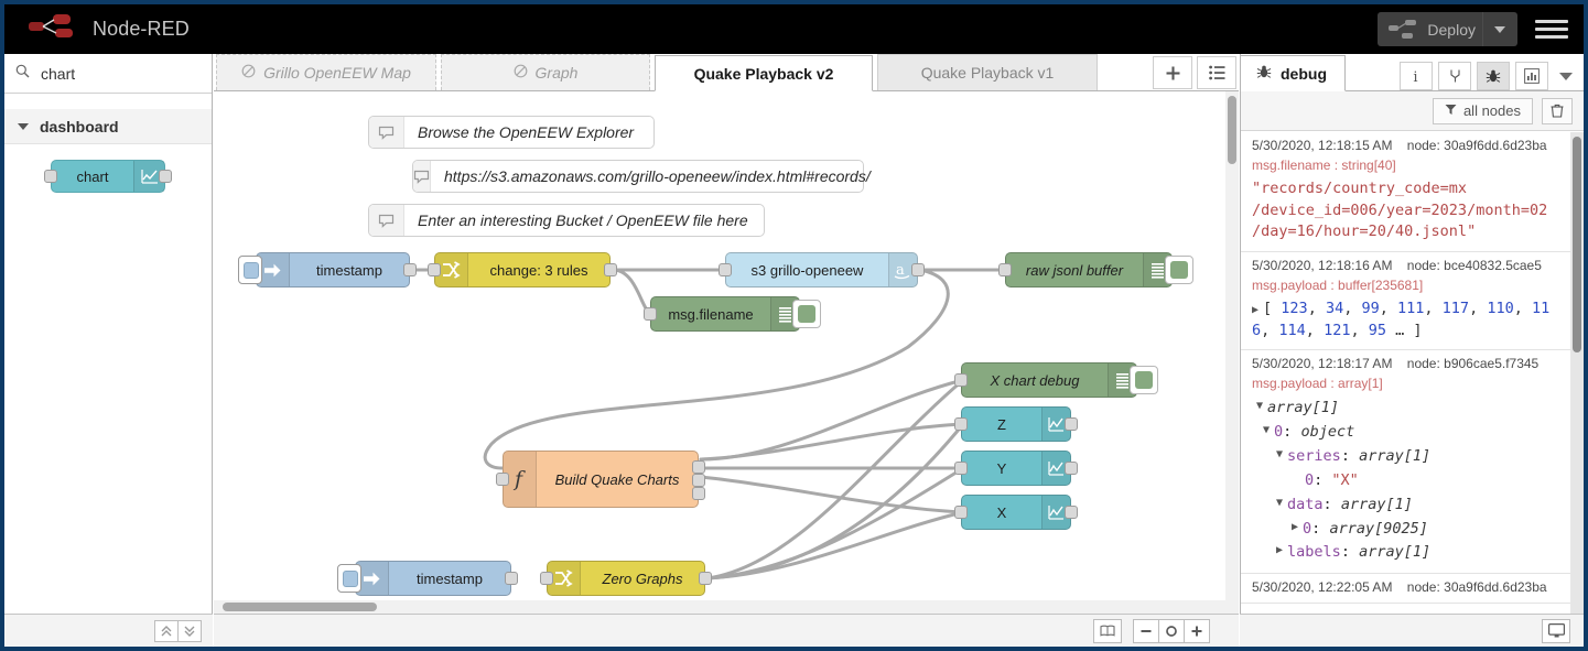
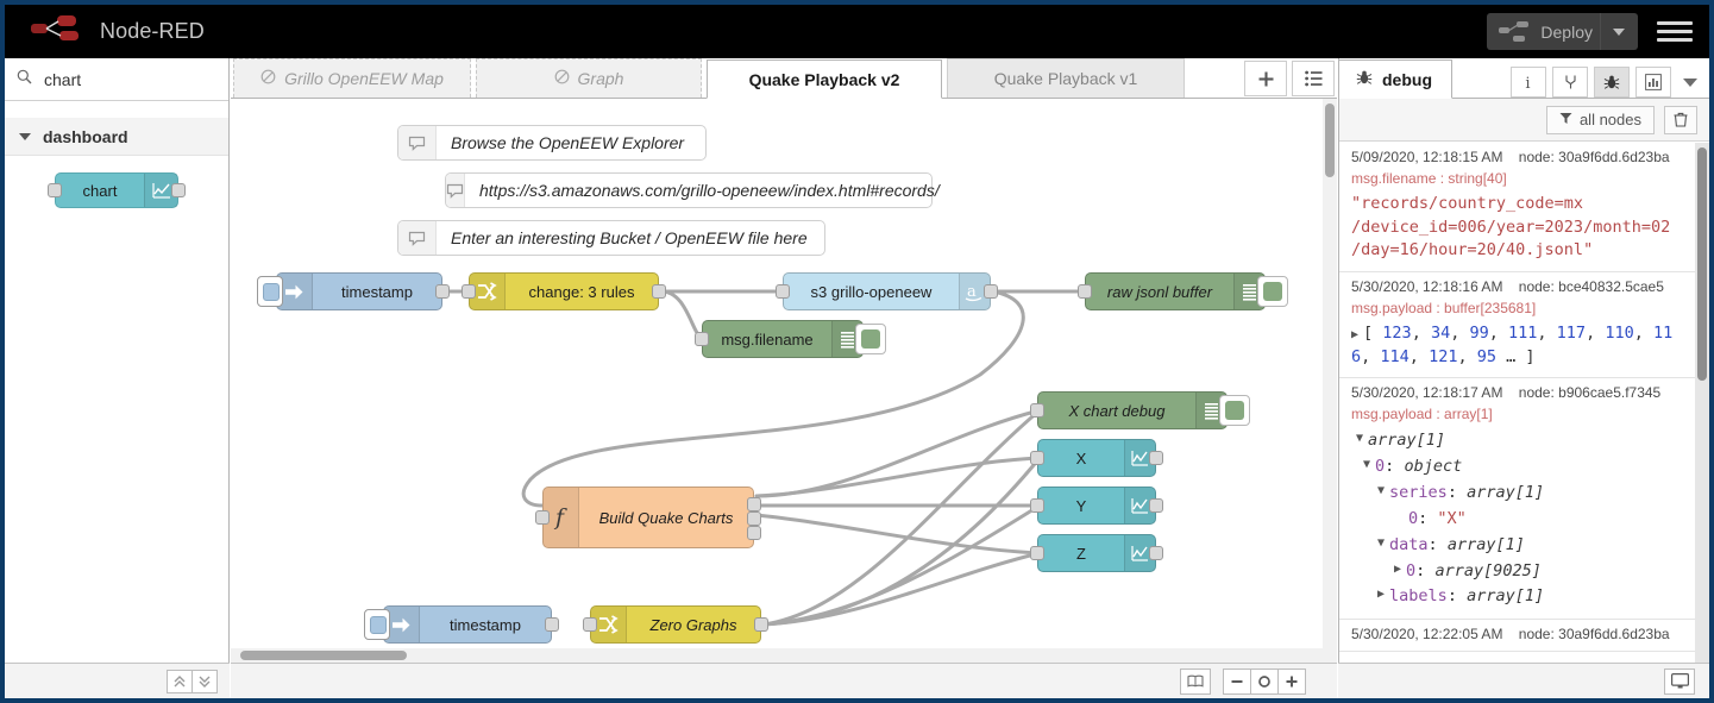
  Node-RED
  Deploy
  chart
  dashboard
  chart
  Grillo OpenEEW Map
  Graph
  Quake Playback v2
  Quake Playback v1
  Browse the OpenEEW Explorer
  https://s3.amazonaws.com/grillo-openeew/index.html#records/
  Enter an interesting Bucket / OpenEEW file here
  timestamp
  change: 3 rules
  s3 grillo-openeew
  a
  raw jsonl buffer
  msg.filename
  X chart debug
- Z
+ X
  Y
- X
+ Z
  f
  Build Quake Charts
  timestamp
  Zero Graphs
  debug
  i
  all nodes
- 5/30/2020, 12:18:15 AM node: 30a9f6dd.6d23ba
+ 5/09/2020, 12:18:15 AM node: 30a9f6dd.6d23ba
  msg.filename : string[40]
  "records/country_code=mx
  /device_id=006/year=2023/month=02
  /day=16/hour=20/40.jsonl"
  5/30/2020, 12:18:16 AM node: bce40832.5cae5
  msg.payload : buffer[235681]
  ▶ [ 123, 34, 99, 111, 117, 110, 116, 114, 121, 95 … ]
  5/30/2020, 12:18:17 AM node: b906cae5.f7345
  msg.payload : array[1]
  ▼
  array[1]
  ▼
  0
  :
  object
  ▼
  series
  :
  array[1]
  0
  :
  "X"
  ▼
  data
  :
  array[1]
  ▶
  0
  :
  array[9025]
  ▶
  labels
  :
  array[1]
  5/30/2020, 12:22:05 AM node: 30a9f6dd.6d23ba
